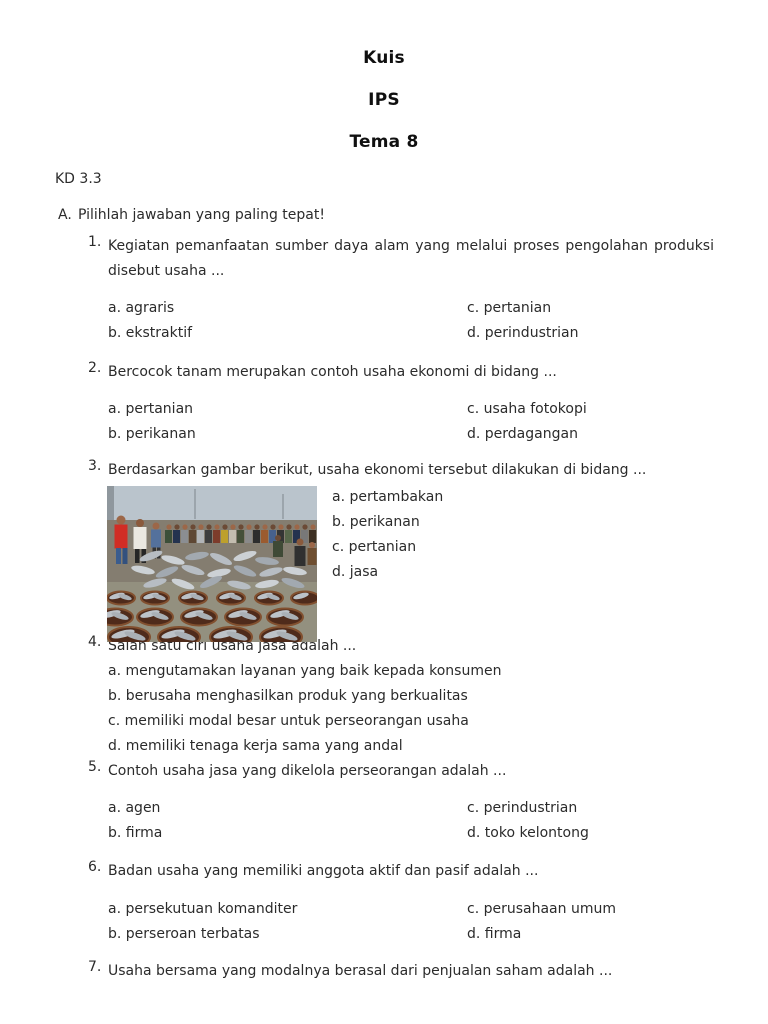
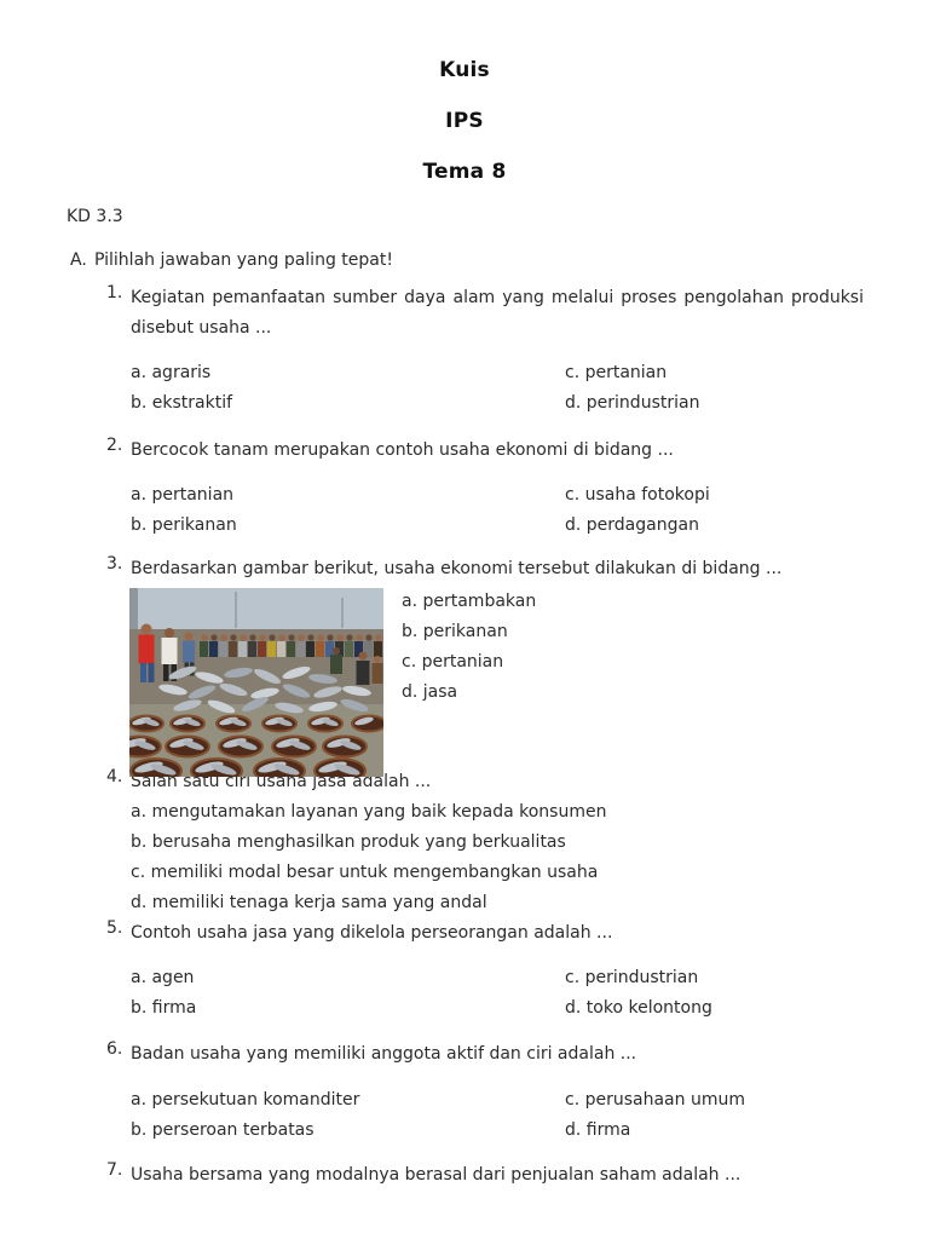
  Kuis
  IPS
  Tema 8
  KD 3.3
  A.
  Pilihlah jawaban yang paling tepat!
  1.
  Kegiatan pemanfaatan sumber daya alam yang melalui proses pengolahan produksi disebut usaha ...
  a. agraris
  c. pertanian
  b. ekstraktif
  d. perindustrian
  2.
  Bercocok tanam merupakan contoh usaha ekonomi di bidang ...
  a. pertanian
  c. usaha fotokopi
  b. perikanan
  d. perdagangan
  3.
  Berdasarkan gambar berikut, usaha ekonomi tersebut dilakukan di bidang ...
  a. pertambakan
  b. perikanan
  c. pertanian
  d. jasa
  4.
  Salah satu ciri usaha jasa adalah ...
  a. mengutamakan layanan yang baik kepada konsumen
  b. berusaha menghasilkan produk yang berkualitas
- c. memiliki modal besar untuk perseorangan usaha
+ c. memiliki modal besar untuk mengembangkan usaha
  d. memiliki tenaga kerja sama yang andal
  5.
  Contoh usaha jasa yang dikelola perseorangan adalah ...
  a. agen
  c. perindustrian
  b. firma
  d. toko kelontong
  6.
- Badan usaha yang memiliki anggota aktif dan pasif adalah ...
+ Badan usaha yang memiliki anggota aktif dan ciri adalah ...
  a. persekutuan komanditer
  c. perusahaan umum
  b. perseroan terbatas
  d. firma
  7.
  Usaha bersama yang modalnya berasal dari penjualan saham adalah ...
